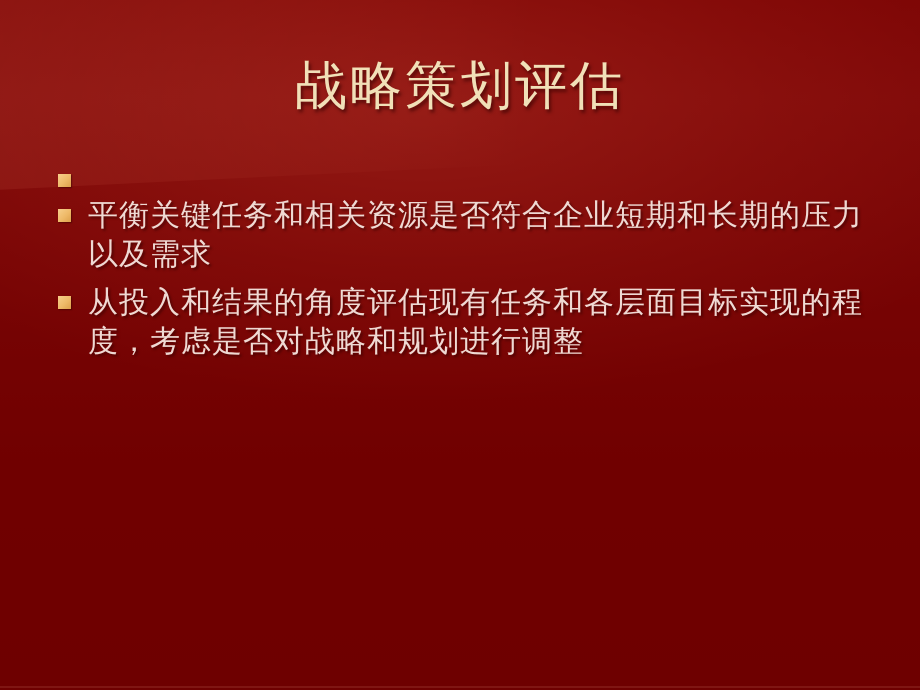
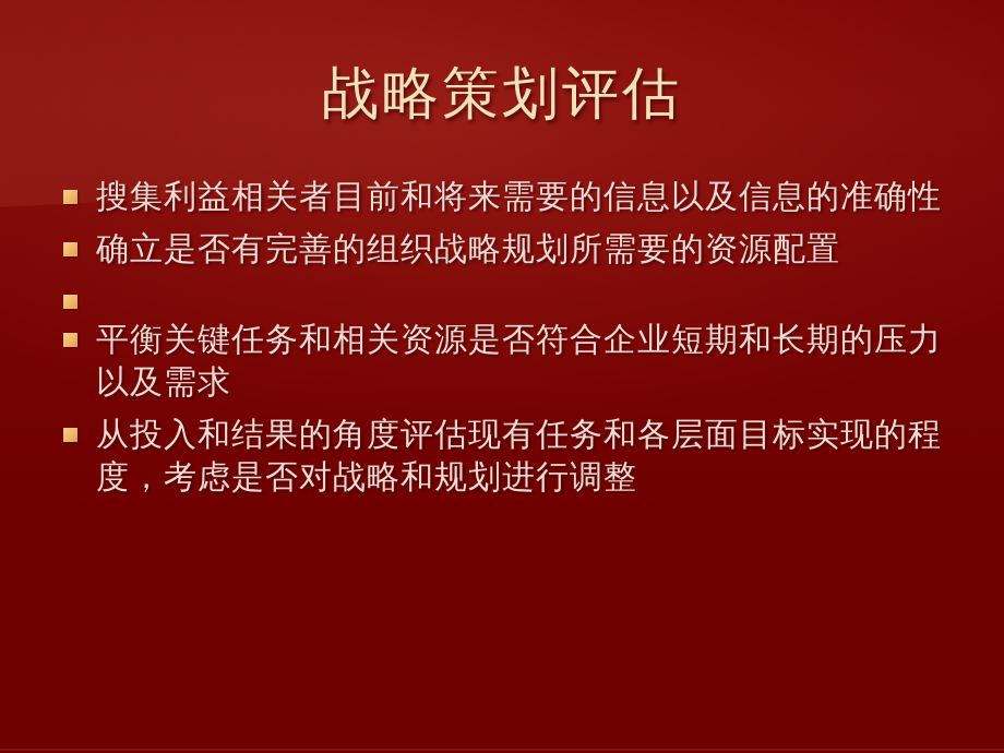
  战略策划评估
+ 搜集利益相关者目前和将来需要的信息以及信息的准确性
+ 确立是否有完善的组织战略规划所需要的资源配置
  平衡关键任务和相关资源是否符合企业短期和长期的压力以及需求
  从投入和结果的角度评估现有任务和各层面目标实现的程度，考虑是否对战略和规划进行调整
